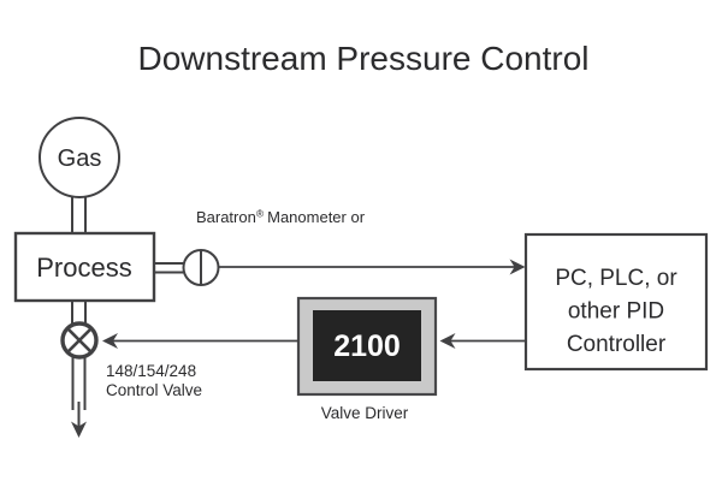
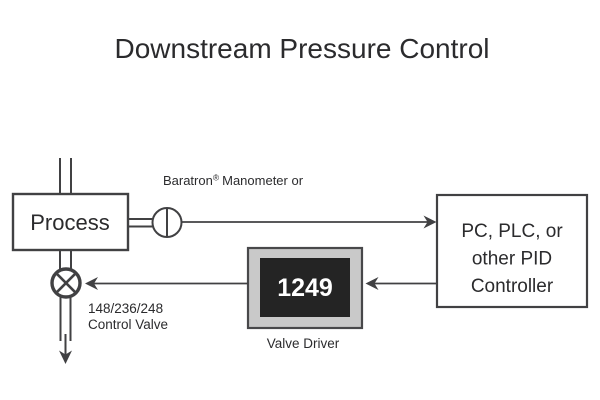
  Downstream Pressure Control
- Gas
  Process
  Baratron® Manometer or
  PC, PLC, or
  other PID
  Controller
- 2100
+ 1249
  Valve Driver
- 148/154/248
+ 148/236/248
  Control Valve
